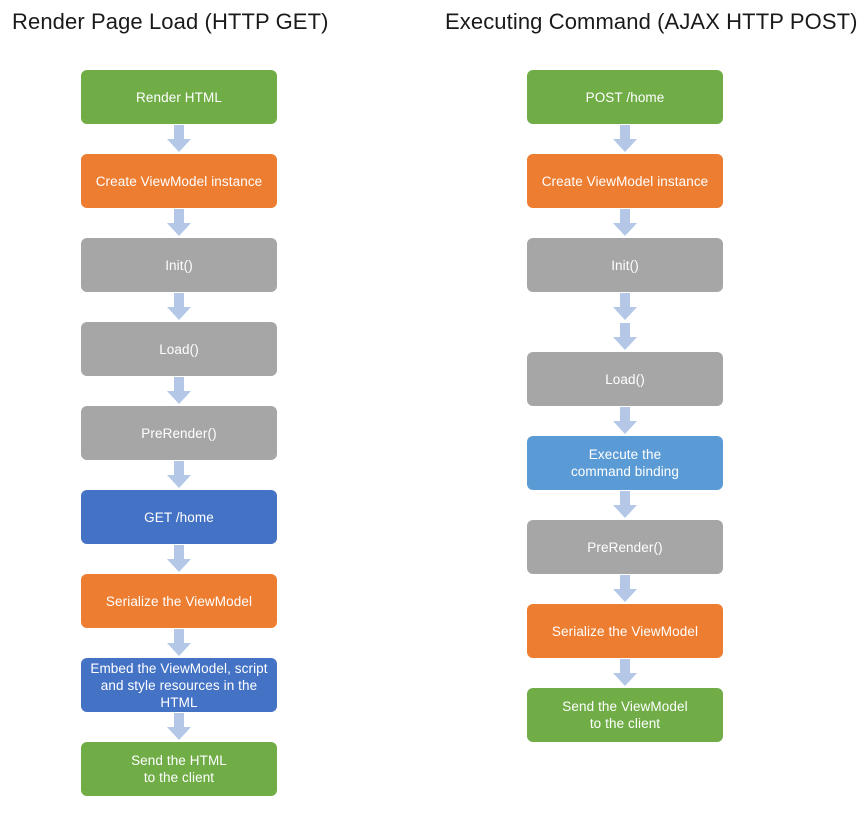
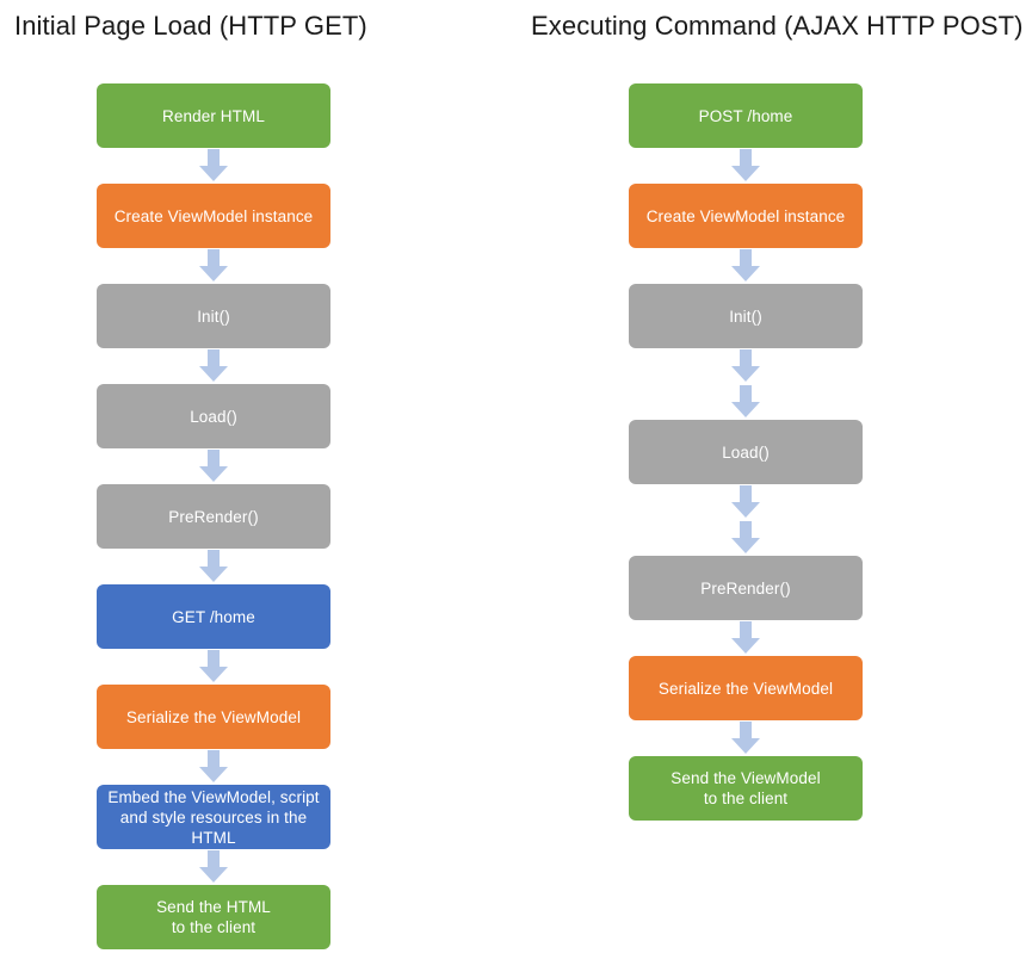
- Render Page Load (HTTP GET)
+ Initial Page Load (HTTP GET)
  Render HTML
  Create ViewModel instance
  Init()
  Load()
  PreRender()
  GET /home
  Serialize the ViewModel
  Embed the ViewModel, script
  and style resources in the HTML
  Send the HTML
  to the client
  Executing Command (AJAX HTTP POST)
  POST /home
  Create ViewModel instance
  Init()
  Load()
- Execute the
- command binding
  PreRender()
  Serialize the ViewModel
  Send the ViewModel
  to the client
